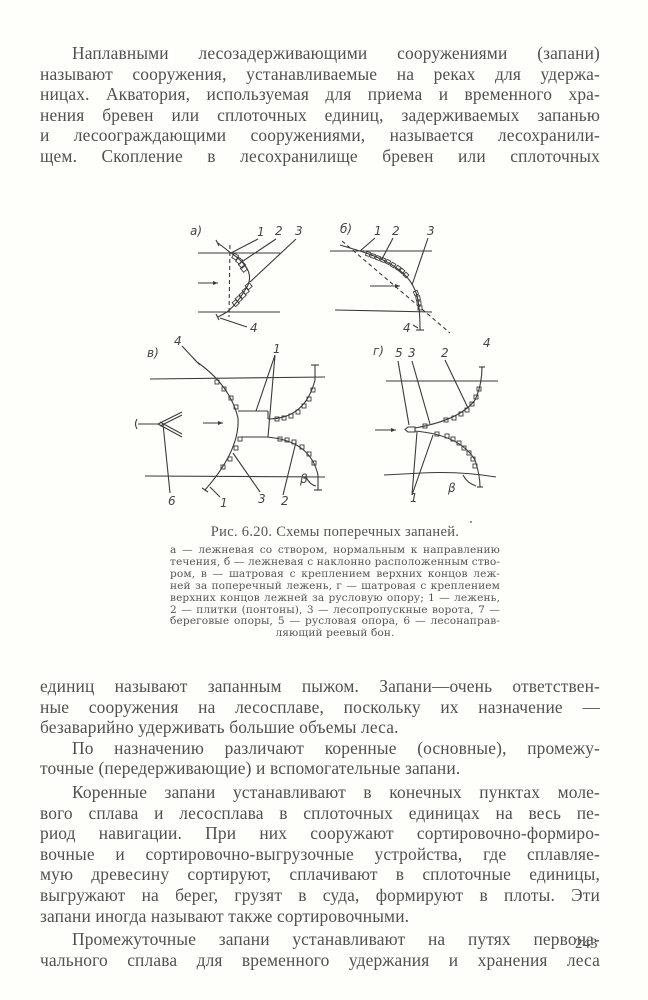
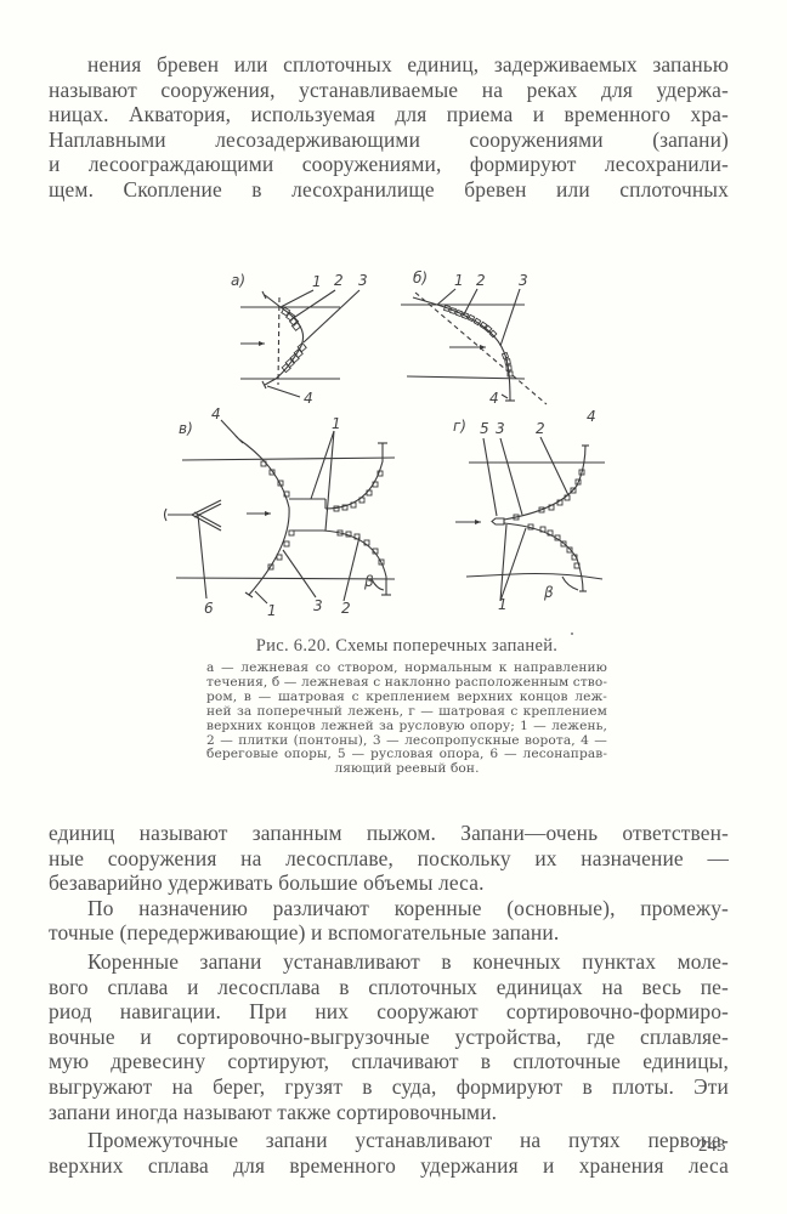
- Наплавными лесозадерживающими сооружениями (запани)
+ нения бревен или сплоточных единиц, задерживаемых запанью
  называют сооружения, устанавливаемые на реках для удержа-
  ницах. Акватория, используемая для приема и временного хра-
- нения бревен или сплоточных единиц, задерживаемых запанью
+ Наплавными лесозадерживающими сооружениями (запани)
- и лесоограждающими сооружениями, называется лесохранили-
+ и лесоограждающими сооружениями, формируют лесохранили-
  щем. Скопление в лесохранилище бревен или сплоточных
  а)
  1
  2
  3
  4
  б)
  1
  2
  3
  4
  в)
  4
  1
  6
  1
  3
  2
  β
  г)
  5
  3
  2
  4
  1
  β
  Рис. 6.20. Схемы поперечных запаней.
  а — лежневая со створом, нормальным к направлению
  течения, б — лежневая с наклонно расположенным ство-
  ром, в — шатровая с креплением верхних концов леж-
  ней за поперечный лежень, г — шатровая с креплением
  верхних концов лежней за русловую опору; 1 — лежень,
- 2 — плитки (понтоны), 3 — лесопропускные ворота, 7 —
+ 2 — плитки (понтоны), 3 — лесопропускные ворота, 4 —
  береговые опоры, 5 — русловая опора, 6 — лесонаправ-
  ляющий реевый бон.
  единиц называют запанным пыжом. Запани—очень ответствен-
  ные сооружения на лесосплаве, поскольку их назначение —
  безаварийно удерживать большие объемы леса.
  По назначению различают коренные (основные), промежу-
  точные (передерживающие) и вспомогательные запани.
  Коренные запани устанавливают в конечных пунктах моле-
  вого сплава и лесосплава в сплоточных единицах на весь пе-
  риод навигации. При них сооружают сортировочно-формиро-
  вочные и сортировочно-выгрузочные устройства, где сплавляе-
  мую древесину сортируют, сплачивают в сплоточные единицы,
  выгружают на берег, грузят в суда, формируют в плоты. Эти
  запани иногда называют также сортировочными.
  Промежуточные запани устанавливают на путях первона-
- чального сплава для временного удержания и хранения леса
+ верхних сплава для временного удержания и хранения леса
  243
